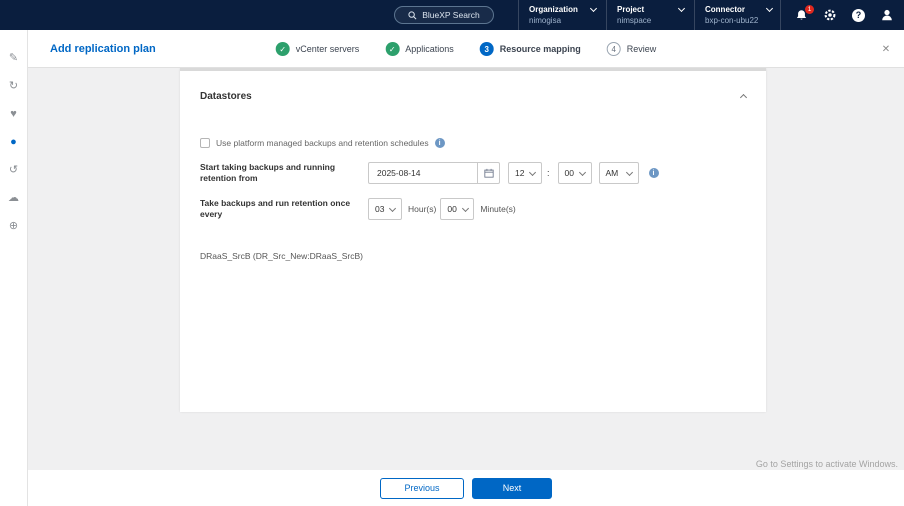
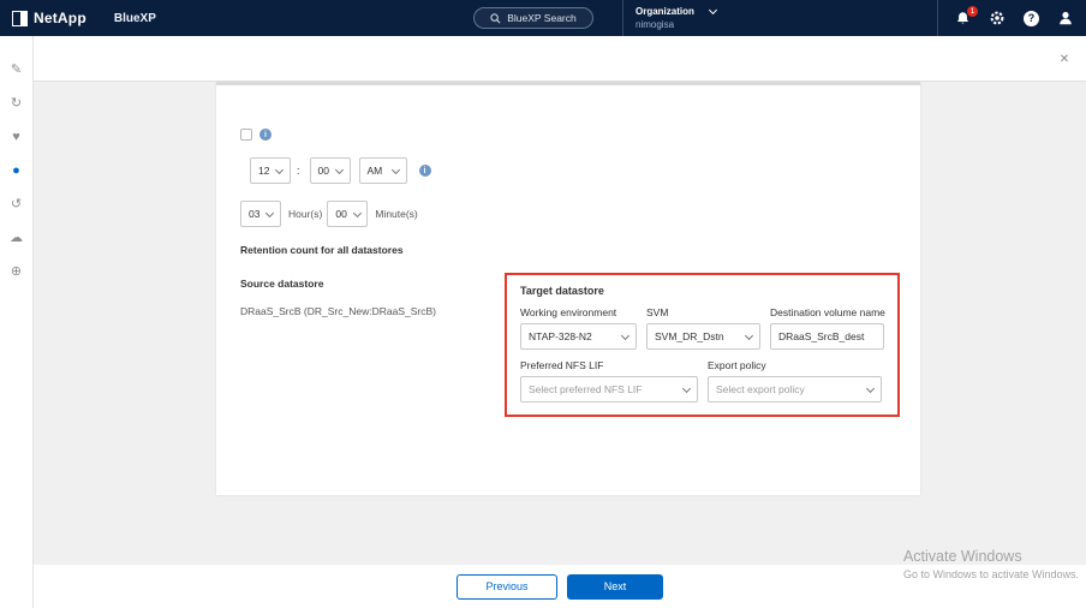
+ NetApp
+ BlueXP
  BlueXP Search
  Organization
  nimogisa
- Project
- nimspace
- Connector
- bxp-con-ubu22
  ✎
  ↻
  ♥
  ●
  ↺
  ☁
  ⊕
- Add replication plan
- vCenter servers
- Applications
- 3
- Resource mapping
- 4
- Review
- Datastores
- Use platform managed backups and retention schedules
- Start taking backups and running retention from
- 2025-08-14
  12
  :
  00
  AM
- Take backups and run retention once every
  03
  Hour(s)
  00
  Minute(s)
+ Retention count for all datastores
+ Source datastore
  DRaaS_SrcB (DR_Src_New:DRaaS_SrcB)
+ Target datastore
+ Working environment
+ NTAP-328-N2
+ SVM
+ SVM_DR_Dstn
+ Destination volume name
+ DRaaS_SrcB_dest
+ Preferred NFS LIF
+ Select preferred NFS LIF
+ Export policy
+ Select export policy
  Previous
  Next
+ Activate Windows
- Go to Settings to activate Windows.
+ Go to Windows to activate Windows.
